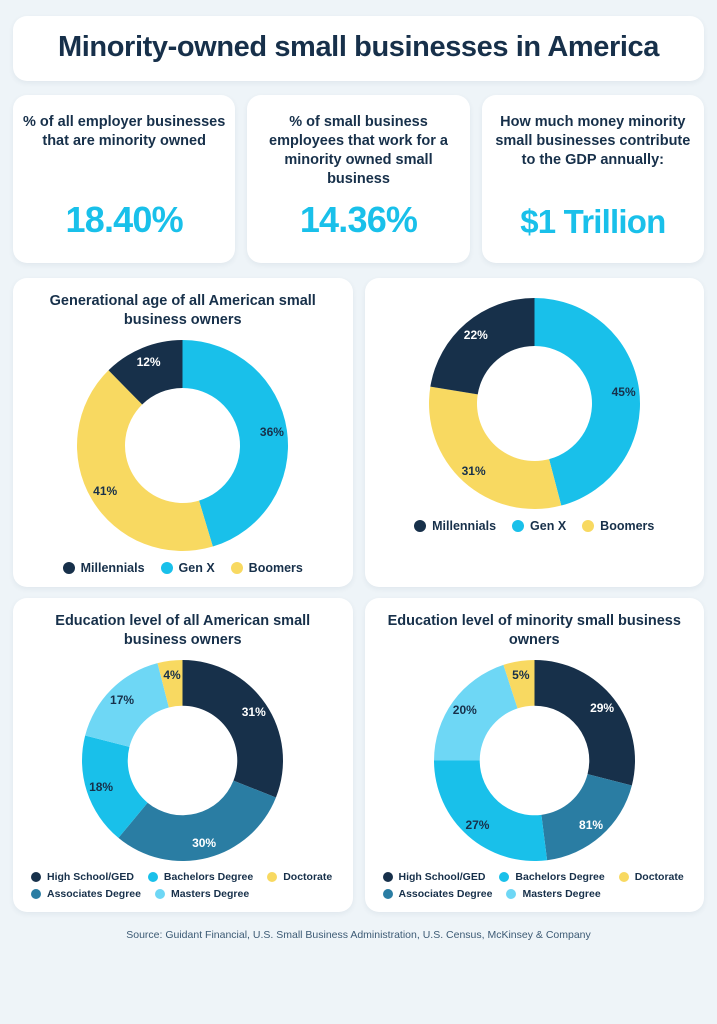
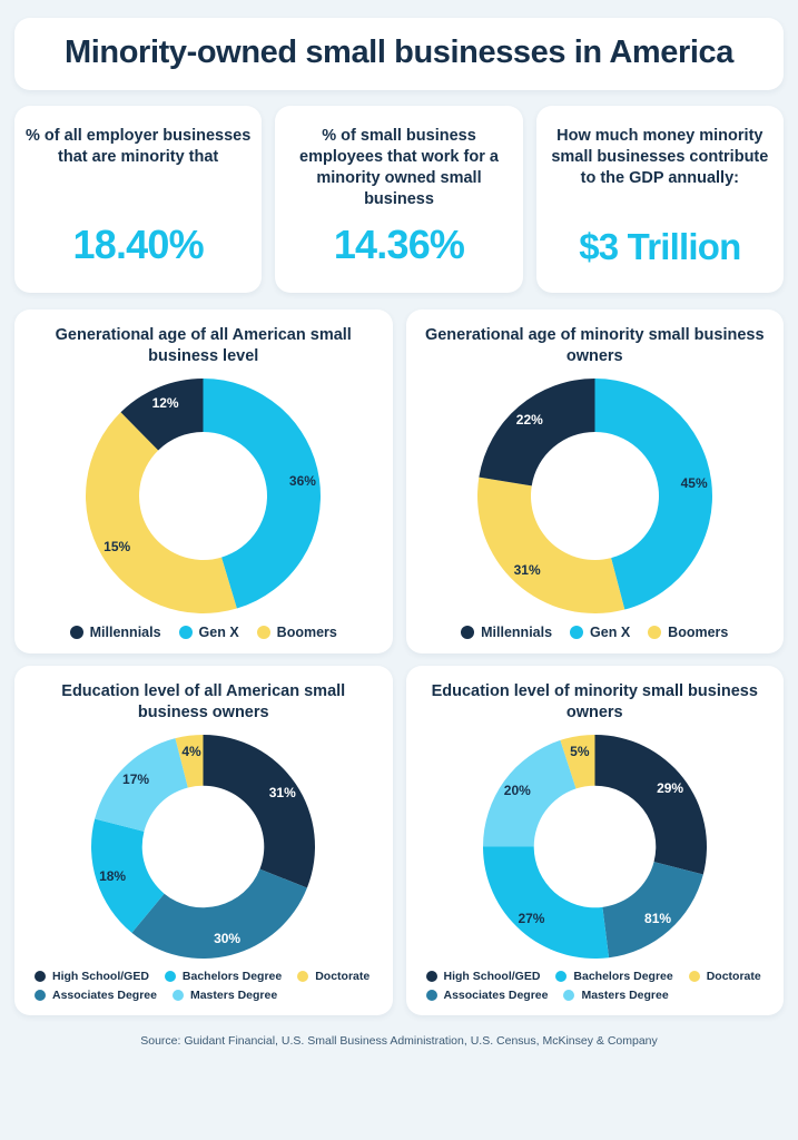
  Minority-owned small businesses in America
- % of all employer businesses that are minority owned
+ % of all employer businesses that are minority that
  18.40%
  % of small business employees that work for a minority owned small business
  14.36%
  How much money minority small businesses contribute to the GDP annually:
- $1 Trillion
+ $3 Trillion
- Generational age of all American small business owners
+ Generational age of all American small business level
  36%
- 41%
+ 15%
  12%
  Millennials
  Gen X
  Boomers
+ Generational age of minority small business owners
  45%
  31%
  22%
  Millennials
  Gen X
  Boomers
  Education level of all American small business owners
  31%
  30%
  18%
  17%
  4%
  High School/GED
  Bachelors Degree
  Doctorate
  Associates Degree
  Masters Degree
  Education level of minority small business owners
  29%
  81%
  27%
  20%
  5%
  High School/GED
  Bachelors Degree
  Doctorate
  Associates Degree
  Masters Degree
  Source: Guidant Financial, U.S. Small Business Administration, U.S. Census, McKinsey & Company
